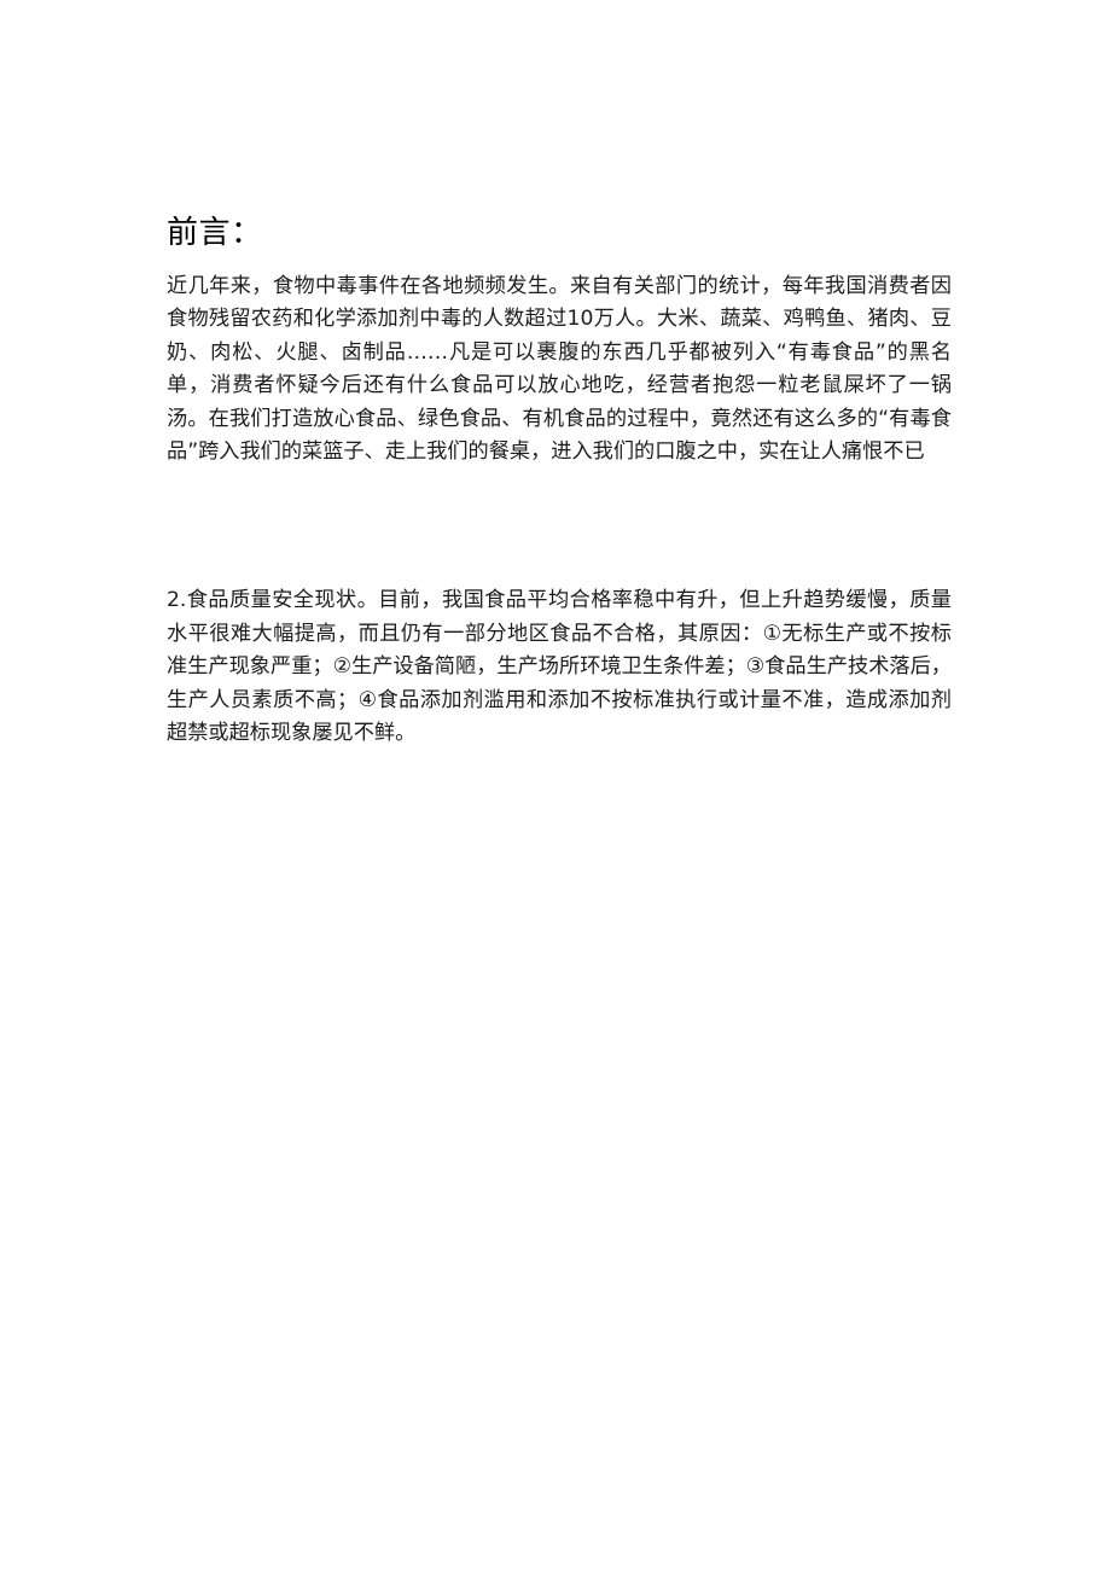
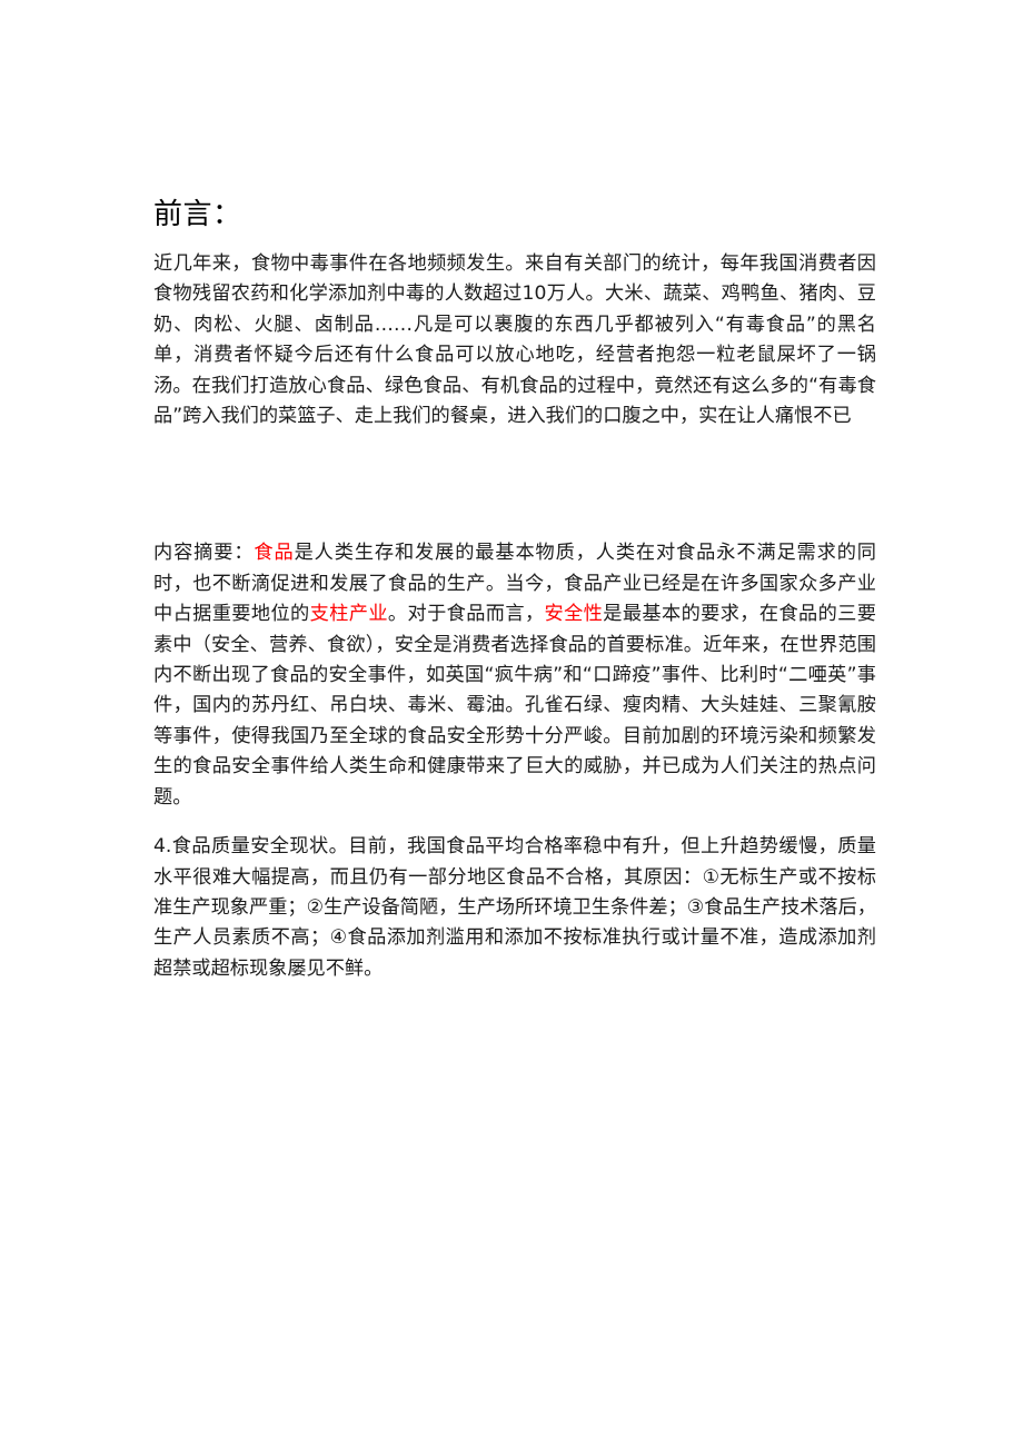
  前言：
  近几年来，食物中毒事件在各地频频发生。来自有关部门的统计，每年我国消费者因食物残留农药和化学添加剂中毒的人数超过10万人。大米、蔬菜、鸡鸭鱼、猪肉、豆奶、肉松、火腿、卤制品……凡是可以裹腹的东西几乎都被列入“有毒食品”的黑名单，消费者怀疑今后还有什么食品可以放心地吃，经营者抱怨一粒老鼠屎坏了一锅汤。在我们打造放心食品、绿色食品、有机食品的过程中，竟然还有这么多的“有毒食品”跨入我们的菜篮子、走上我们的餐桌，进入我们的口腹之中，实在让人痛恨不已
+ 内容摘要：食品是人类生存和发展的最基本物质，人类在对食品永不满足需求的同时，也不断滴促进和发展了食品的生产。当今，食品产业已经是在许多国家众多产业中占据重要地位的支柱产业。对于食品而言，安全性是最基本的要求，在食品的三要素中（安全、营养、食欲），安全是消费者选择食品的首要标准。近年来，在世界范围内不断出现了食品的安全事件，如英国“疯牛病”和“口蹄疫”事件、比利时“二唖英”事件，国内的苏丹红、吊白块、毒米、霉油。孔雀石绿、瘦肉精、大头娃娃、三聚氰胺等事件，使得我国乃至全球的食品安全形势十分严峻。目前加剧的环境污染和频繁发生的食品安全事件给人类生命和健康带来了巨大的威胁，并已成为人们关注的热点问题。
- 2.食品质量安全现状。目前，我国食品平均合格率稳中有升，但上升趋势缓慢，质量水平很难大幅提高，而且仍有一部分地区食品不合格，其原因：①无标生产或不按标准生产现象严重；②生产设备简陋，生产场所环境卫生条件差；③食品生产技术落后，生产人员素质不高；④食品添加剂滥用和添加不按标准执行或计量不准，造成添加剂超禁或超标现象屡见不鲜。
+ 4.食品质量安全现状。目前，我国食品平均合格率稳中有升，但上升趋势缓慢，质量水平很难大幅提高，而且仍有一部分地区食品不合格，其原因：①无标生产或不按标准生产现象严重；②生产设备简陋，生产场所环境卫生条件差；③食品生产技术落后，生产人员素质不高；④食品添加剂滥用和添加不按标准执行或计量不准，造成添加剂超禁或超标现象屡见不鲜。
